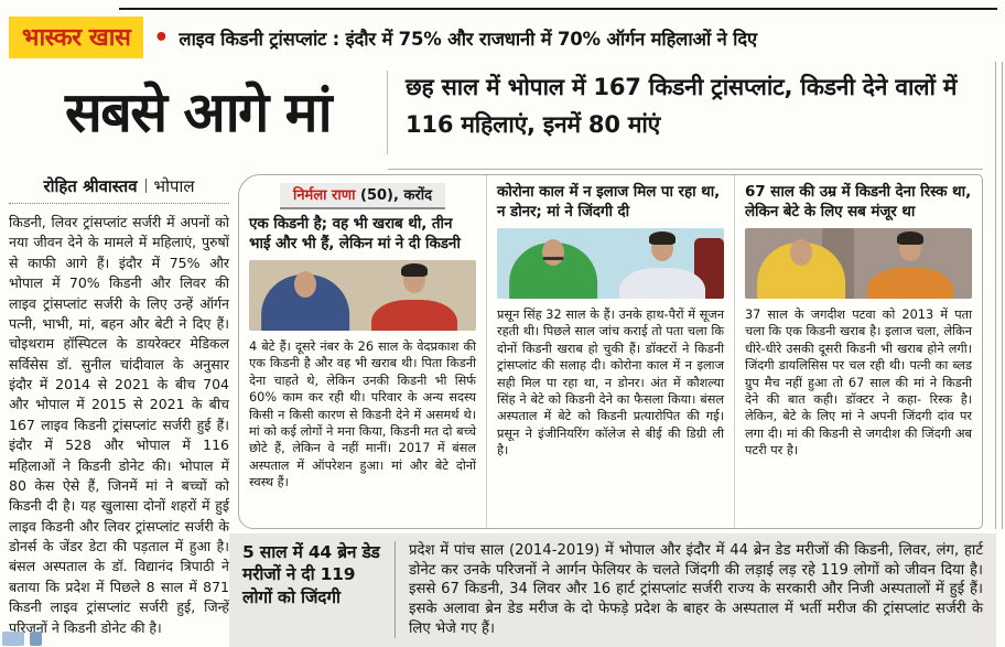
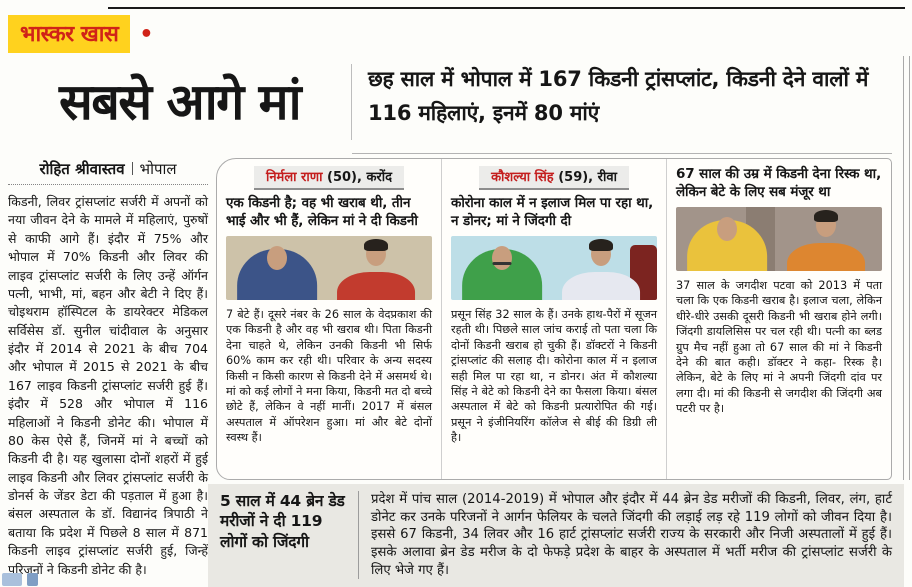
  भास्कर खास
  •
- लाइव किडनी ट्रांसप्लांट : इंदौर में 75% और राजधानी में 70% ऑर्गन महिलाओं ने दिए
  सबसे आगे मां
  छह साल में भोपाल में 167 किडनी ट्रांसप्लांट, किडनी देने वालों में 116 महिलाएं, इनमें 80 मांएं
  रोहित श्रीवास्तव भोपाल
  किडनी, लिवर ट्रांसप्लांट सर्जरी में अपनों को नया जीवन देने के मामले में महिलाएं, पुरुषों से काफी आगे हैं। इंदौर में 75% और भोपाल में 70% किडनी और लिवर की लाइव ट्रांसप्लांट सर्जरी के लिए उन्हें ऑर्गन पत्नी, भाभी, मां, बहन और बेटी ने दिए हैं। चोइथराम हॉस्पिटल के डायरेक्टर मेडिकल सर्विसेस डॉ. सुनील चांदीवाल के अनुसार इंदौर में 2014 से 2021 के बीच 704 और भोपाल में 2015 से 2021 के बीच 167 लाइव किडनी ट्रांसप्लांट सर्जरी हुई हैं। इंदौर में 528 और भोपाल में 116 महिलाओं ने किडनी डोनेट की। भोपाल में 80 केस ऐसे हैं, जिनमें मां ने बच्चों को किडनी दी है। यह खुलासा दोनों शहरों में हुई लाइव किडनी और लिवर ट्रांसप्लांट सर्जरी के डोनर्स के जेंडर डेटा की पड़ताल में हुआ है। बंसल अस्पताल के डॉ. विद्यानंद त्रिपाठी ने बताया कि प्रदेश में पिछले 8 साल में 871 किडनी लाइव ट्रांसप्लांट सर्जरी हुई, जिन्हें परिजनों ने किडनी डोनेट की है।
  निर्मला राणा (50), करोंद
  एक किडनी है; वह भी खराब थी, तीन भाई और भी हैं, लेकिन मां ने दी किडनी
- 4 बेटे हैं। दूसरे नंबर के 26 साल के वेदप्रकाश की एक किडनी है और वह भी खराब थी। पिता किडनी देना चाहते थे, लेकिन उनकी किडनी भी सिर्फ 60% काम कर रही थी। परिवार के अन्य सदस्य किसी न किसी कारण से किडनी देने में असमर्थ थे। मां को कई लोगों ने मना किया, किडनी मत दो बच्चे छोटे हैं, लेकिन वे नहीं मानीं। 2017 में बंसल अस्पताल में ऑपरेशन हुआ। मां और बेटे दोनों स्वस्थ हैं।
+ 7 बेटे हैं। दूसरे नंबर के 26 साल के वेदप्रकाश की एक किडनी है और वह भी खराब थी। पिता किडनी देना चाहते थे, लेकिन उनकी किडनी भी सिर्फ 60% काम कर रही थी। परिवार के अन्य सदस्य किसी न किसी कारण से किडनी देने में असमर्थ थे। मां को कई लोगों ने मना किया, किडनी मत दो बच्चे छोटे हैं, लेकिन वे नहीं मानीं। 2017 में बंसल अस्पताल में ऑपरेशन हुआ। मां और बेटे दोनों स्वस्थ हैं।
+ कौशल्या सिंह (59), रीवा
  कोरोना काल में न इलाज मिल पा रहा था, न डोनर; मां ने जिंदगी दी
  प्रसून सिंह 32 साल के हैं। उनके हाथ-पैरों में सूजन रहती थी। पिछले साल जांच कराई तो पता चला कि दोनों किडनी खराब हो चुकी हैं। डॉक्टरों ने किडनी ट्रांसप्लांट की सलाह दी। कोरोना काल में न इलाज सही मिल पा रहा था, न डोनर। अंत में कौशल्या सिंह ने बेटे को किडनी देने का फैसला किया। बंसल अस्पताल में बेटे को किडनी प्रत्यारोपित की गई। प्रसून ने इंजीनियरिंग कॉलेज से बीई की डिग्री ली है।
  67 साल की उम्र में किडनी देना रिस्क था, लेकिन बेटे के लिए सब मंजूर था
  37 साल के जगदीश पटवा को 2013 में पता चला कि एक किडनी खराब है। इलाज चला, लेकिन धीरे-धीरे उसकी दूसरी किडनी भी खराब होने लगी। जिंदगी डायलिसिस पर चल रही थी। पत्नी का ब्लड ग्रुप मैच नहीं हुआ तो 67 साल की मां ने किडनी देने की बात कही। डॉक्टर ने कहा- रिस्क है। लेकिन, बेटे के लिए मां ने अपनी जिंदगी दांव पर लगा दी। मां की किडनी से जगदीश की जिंदगी अब पटरी पर है।
  5 साल में 44 ब्रेन डेड मरीजों ने दी 119 लोगों को जिंदगी
  प्रदेश में पांच साल (2014-2019) में भोपाल और इंदौर में 44 ब्रेन डेड मरीजों की किडनी, लिवर, लंग, हार्ट डोनेट कर उनके परिजनों ने आर्गन फेलियर के चलते जिंदगी की लड़ाई लड़ रहे 119 लोगों को जीवन दिया है। इससे 67 किडनी, 34 लिवर और 16 हार्ट ट्रांसप्लांट सर्जरी राज्य के सरकारी और निजी अस्पतालों में हुई हैं। इसके अलावा ब्रेन डेड मरीज के दो फेफड़े प्रदेश के बाहर के अस्पताल में भर्ती मरीज की ट्रांसप्लांट सर्जरी के लिए भेजे गए हैं।
